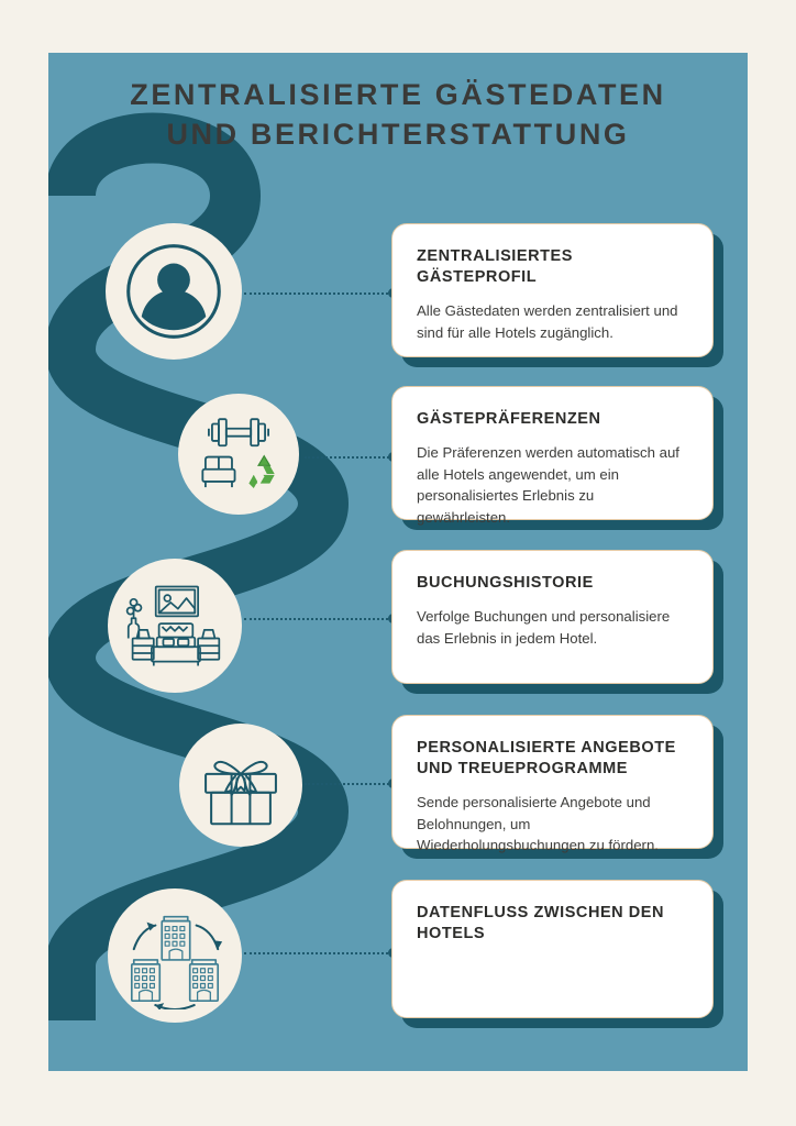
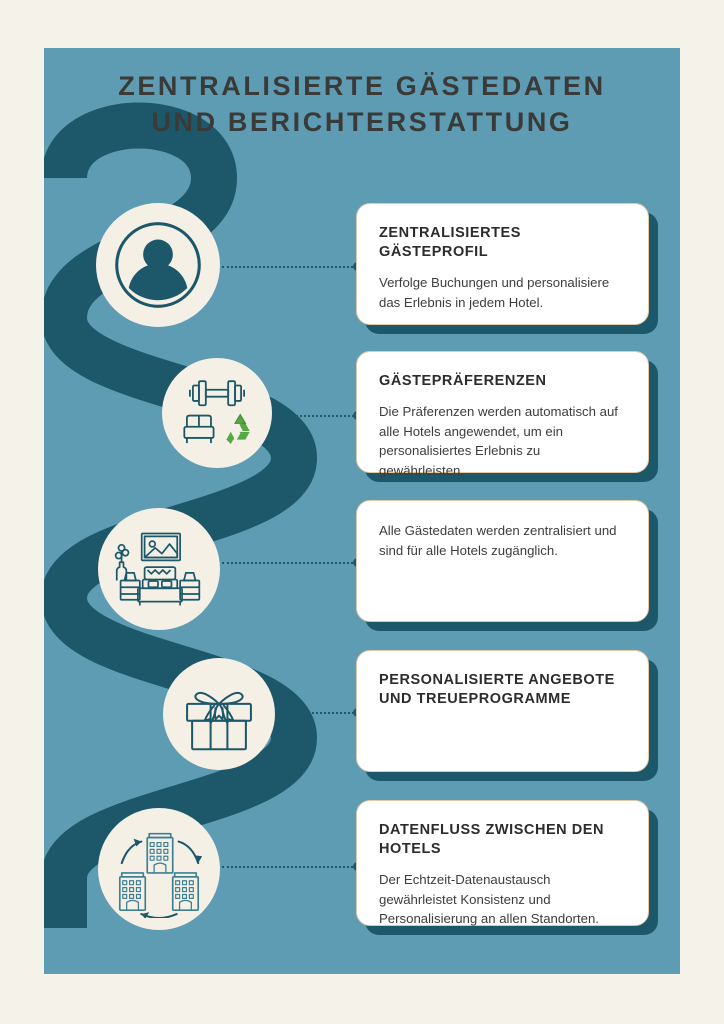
  ZENTRALISIERTE GÄSTEDATEN
  UND BERICHTERSTATTUNG
  ZENTRALISIERTES GÄSTEPROFIL
- Alle Gästedaten werden zentralisiert und sind für alle Hotels zugänglich.
+ Verfolge Buchungen und personalisiere das Erlebnis in jedem Hotel.
  GÄSTEPRÄFERENZEN
  Die Präferenzen werden automatisch auf alle Hotels angewendet, um ein personalisiertes Erlebnis zu gewährleisten.
- BUCHUNGSHISTORIE
- Verfolge Buchungen und personalisiere das Erlebnis in jedem Hotel.
+ Alle Gästedaten werden zentralisiert und sind für alle Hotels zugänglich.
  PERSONALISIERTE ANGEBOTE UND TREUEPROGRAMME
- Sende personalisierte Angebote und Belohnungen, um Wiederholungsbuchungen zu fördern.
  DATENFLUSS ZWISCHEN DEN HOTELS
+ Der Echtzeit-Datenaustausch gewährleistet Konsistenz und Personalisierung an allen Standorten.
